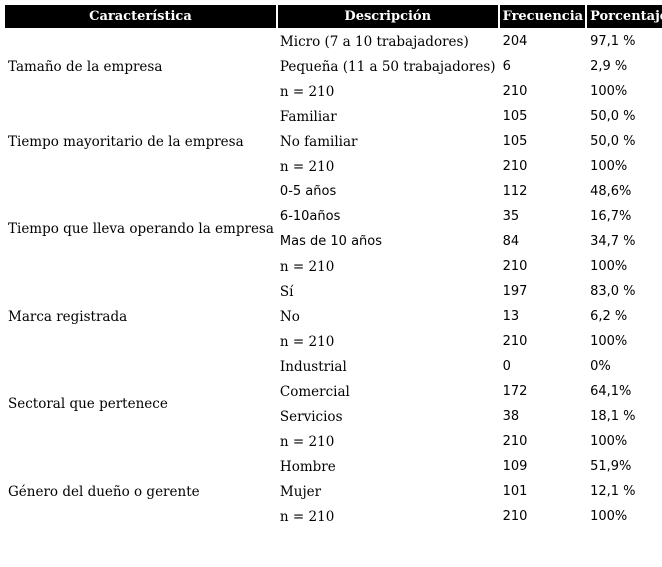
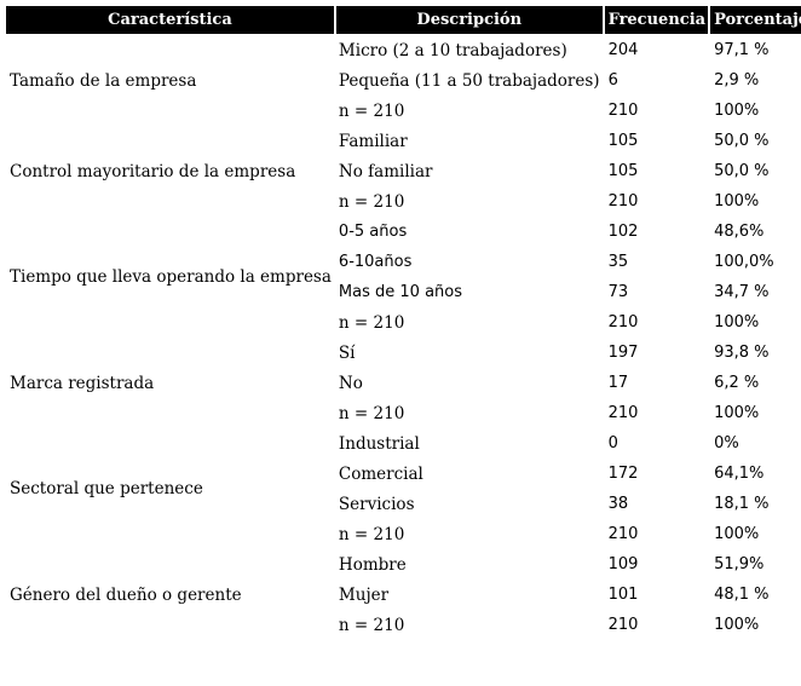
  Característica	Descripción	Frecuencia	Porcentaj
- Tamaño de la empresa	Micro (7 a 10 trabajadores)	204	97,1 %
+ Tamaño de la empresa	Micro (2 a 10 trabajadores)	204	97,1 %
  Pequeña (11 a 50 trabajadores)	6	2,9 %
  n = 210	210	100%
- Tiempo mayoritario de la empresa	Familiar	105	50,0 %
+ Control mayoritario de la empresa	Familiar	105	50,0 %
  No familiar	105	50,0 %
  n = 210	210	100%
- Tiempo que lleva operando la empresa	0-5 años	112	48,6%
+ Tiempo que lleva operando la empresa	0-5 años	102	48,6%
- 6-10años	35	16,7%
+ 6-10años	35	100,0%
- Mas de 10 años	84	34,7 %
+ Mas de 10 años	73	34,7 %
  n = 210	210	100%
- Marca registrada	Sí	197	83,0 %
+ Marca registrada	Sí	197	93,8 %
- No	13	6,2 %
+ No	17	6,2 %
  n = 210	210	100%
  Sectoral que pertenece	Industrial	0	0%
  Comercial	172	64,1%
  Servicios	38	18,1 %
  n = 210	210	100%
  Género del dueño o gerente	Hombre	109	51,9%
- Mujer	101	12,1 %
+ Mujer	101	48,1 %
  n = 210	210	100%
